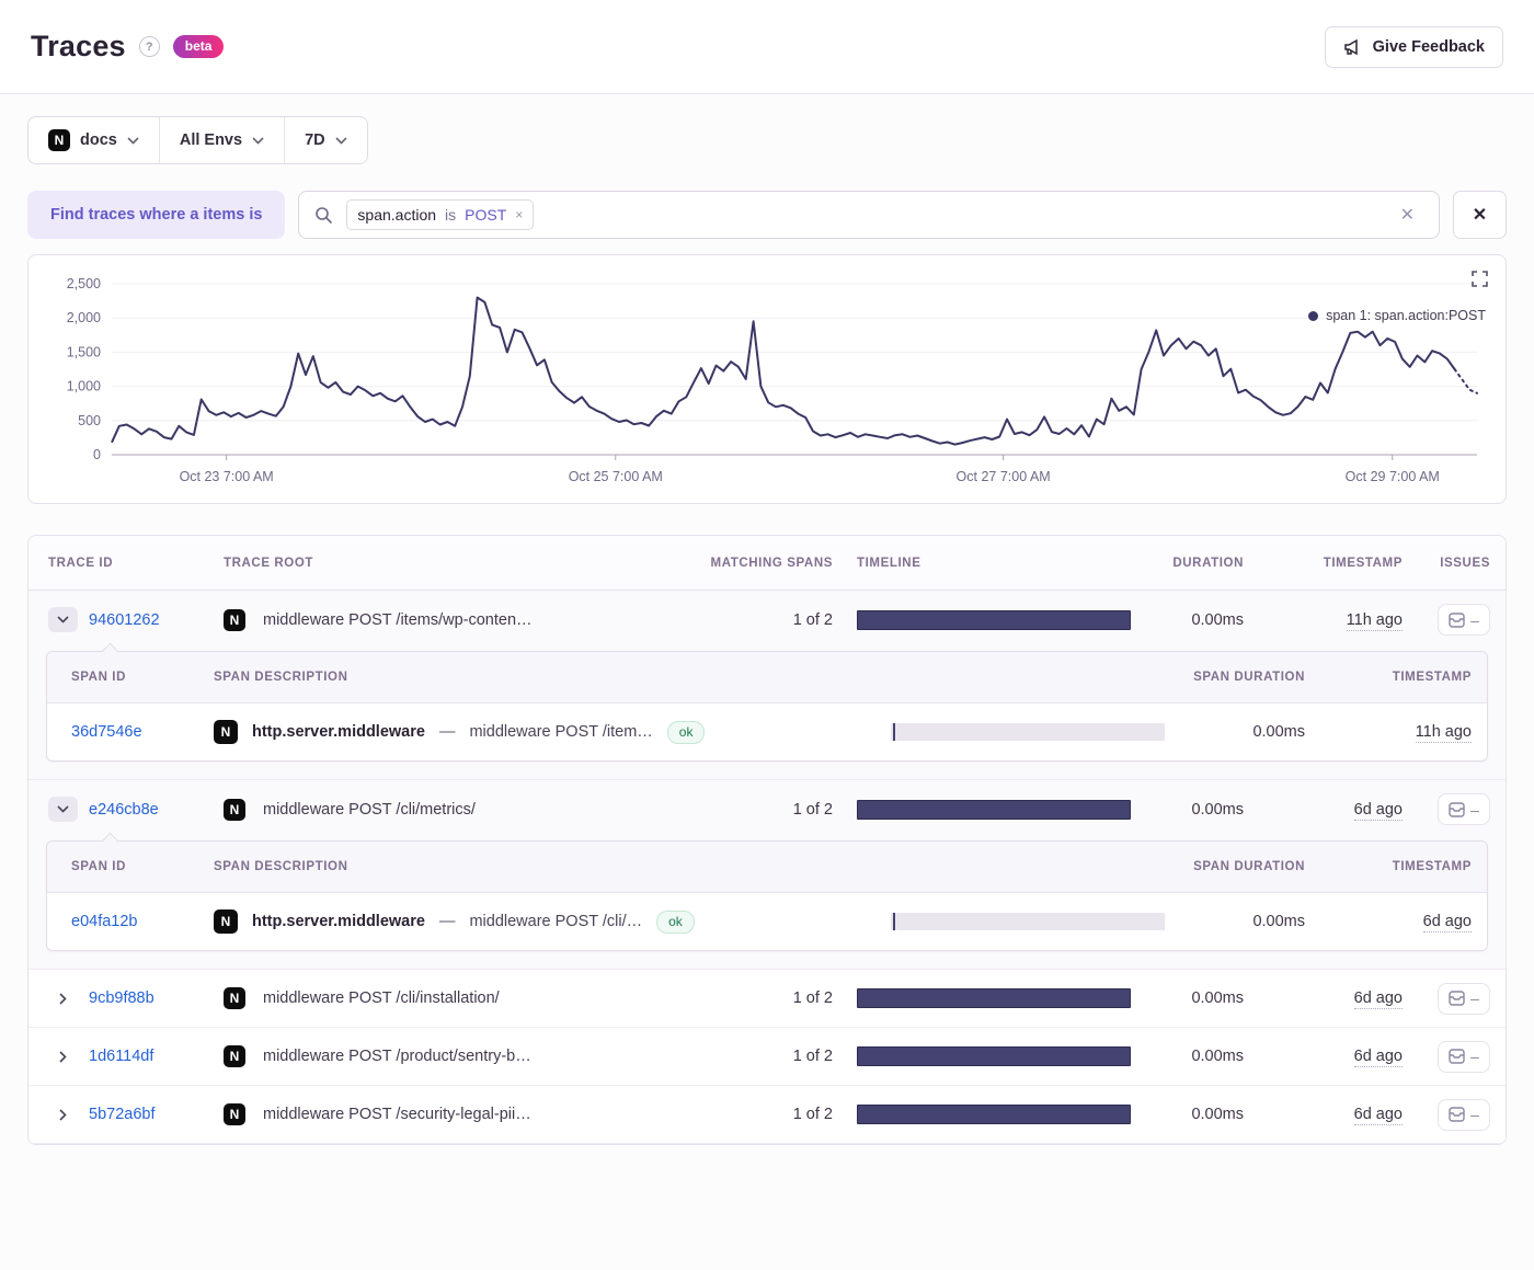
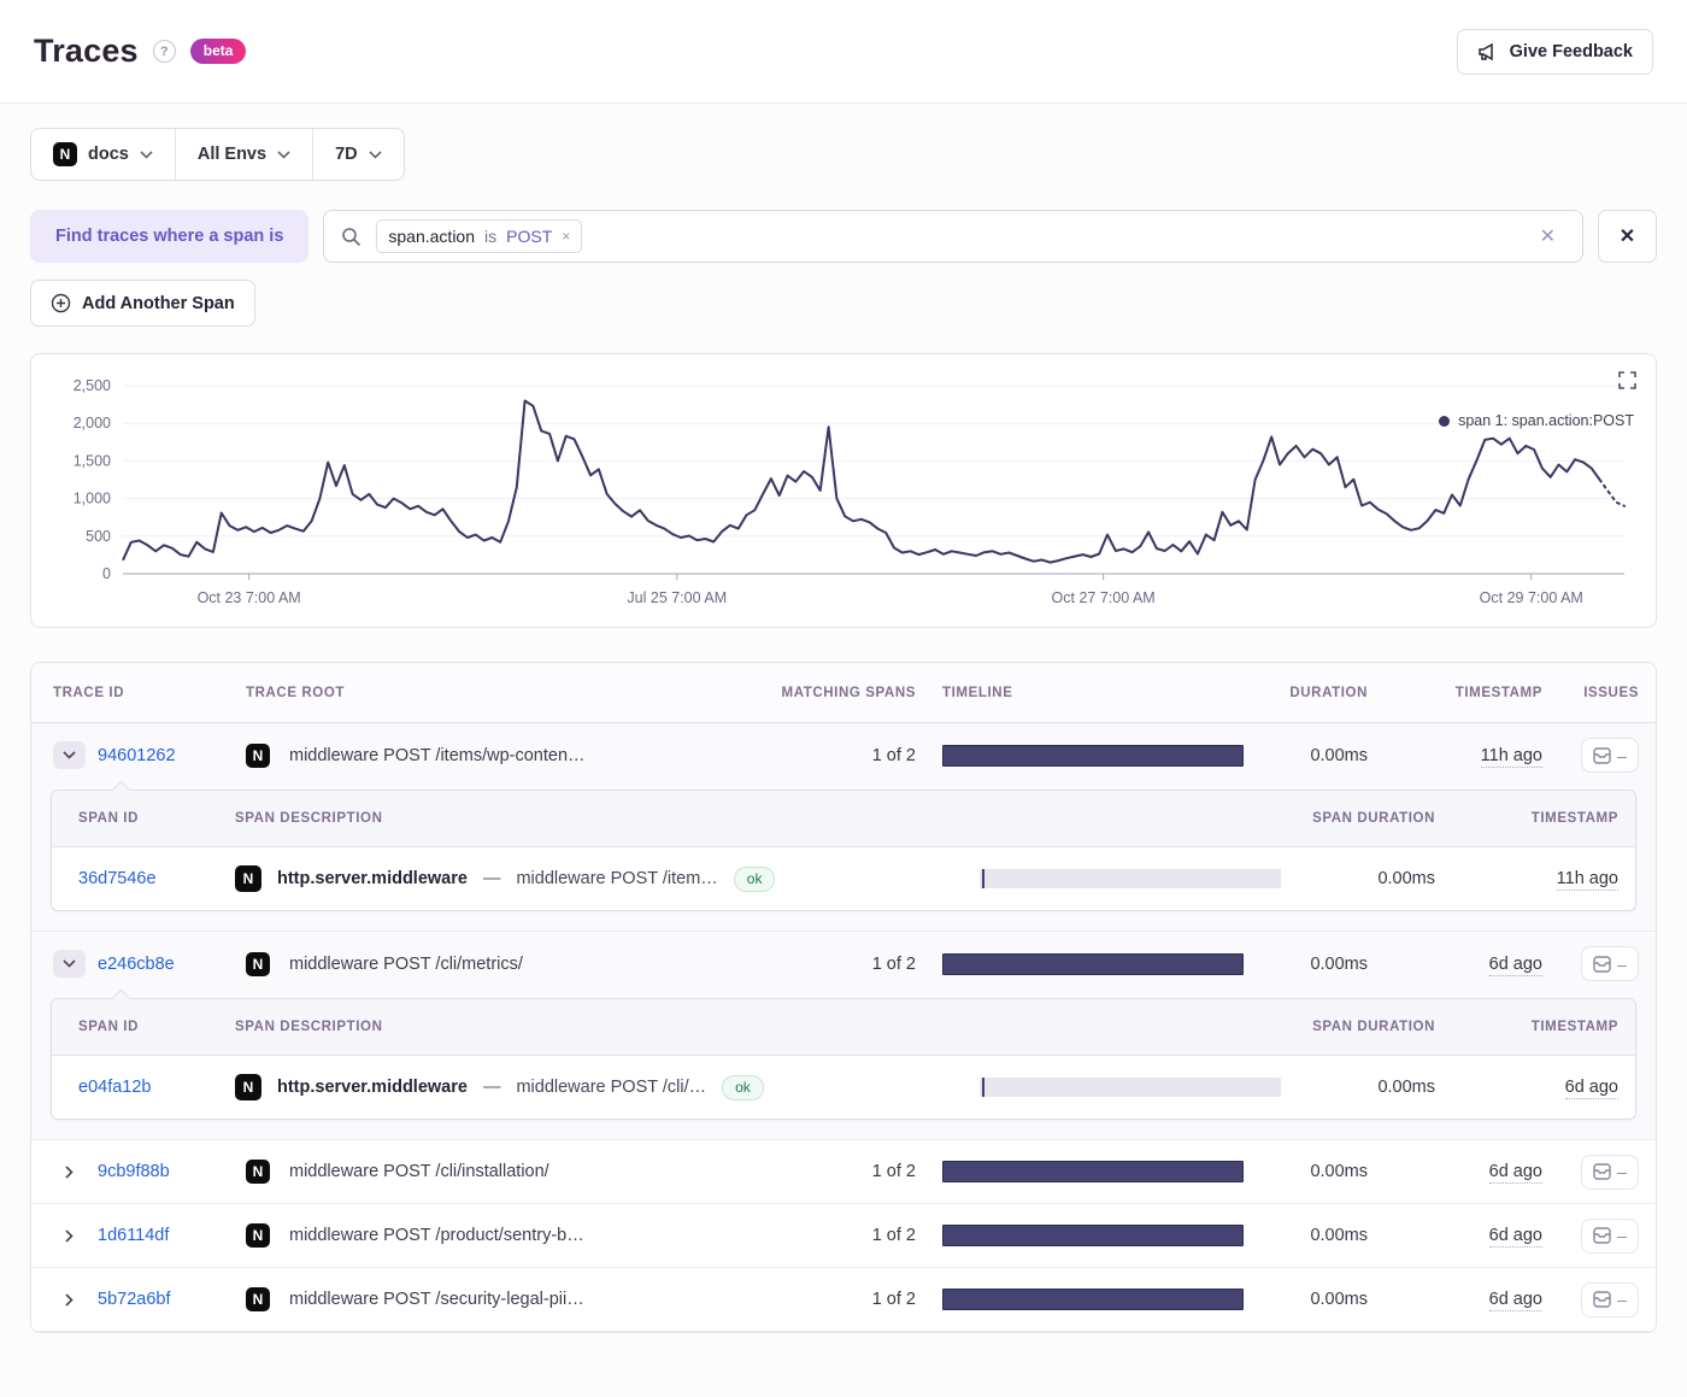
  Traces
  ?
  beta
  Give Feedback
  N
  docs
  All Envs
  7D
- Find traces where a items is
+ Find traces where a span is
  span.action
  is
  POST
  ×
  ✕
  ✕
+ Add Another Span
  span 1: span.action:POST
  0
  500
  1,000
  1,500
  2,000
  2,500
  Oct 23 7:00 AM
- Oct 25 7:00 AM
+ Jul 25 7:00 AM
  Oct 27 7:00 AM
  Oct 29 7:00 AM
  TRACE ID
  TRACE ROOT
  MATCHING SPANS
  TIMELINE
  DURATION
  TIMESTAMP
  ISSUES
  94601262
  N
  middleware POST /items/wp-conten…
  1 of 2
  0.00ms
  11h ago
  –
  SPAN ID
  SPAN DESCRIPTION
  SPAN DURATION
  TIMESTAMP
  36d7546e
  N
  http.server.middleware
  —
  middleware POST /item…
  ok
  0.00ms
  11h ago
  e246cb8e
  N
  middleware POST /cli/metrics/
  1 of 2
  0.00ms
  6d ago
  –
  SPAN ID
  SPAN DESCRIPTION
  SPAN DURATION
  TIMESTAMP
  e04fa12b
  N
  http.server.middleware
  —
  middleware POST /cli/…
  ok
  0.00ms
  6d ago
  9cb9f88b
  N
  middleware POST /cli/installation/
  1 of 2
  0.00ms
  6d ago
  –
  1d6114df
  N
  middleware POST /product/sentry-b…
  1 of 2
  0.00ms
  6d ago
  –
  5b72a6bf
  N
  middleware POST /security-legal-pii…
  1 of 2
  0.00ms
  6d ago
  –
